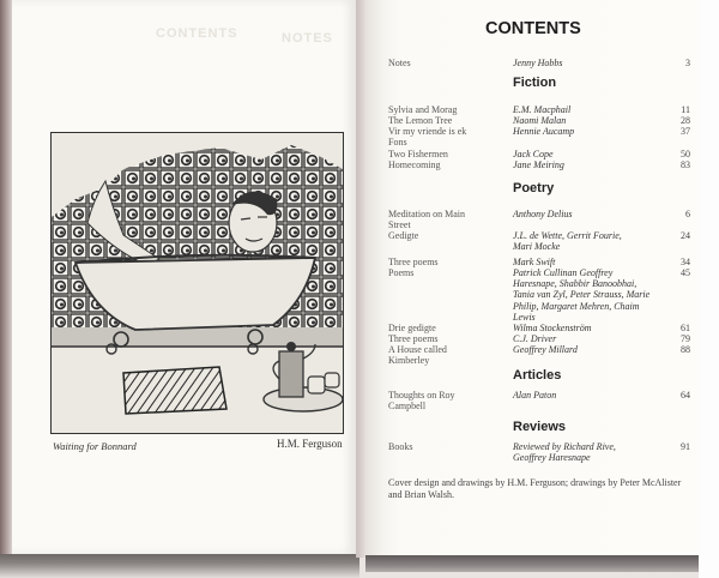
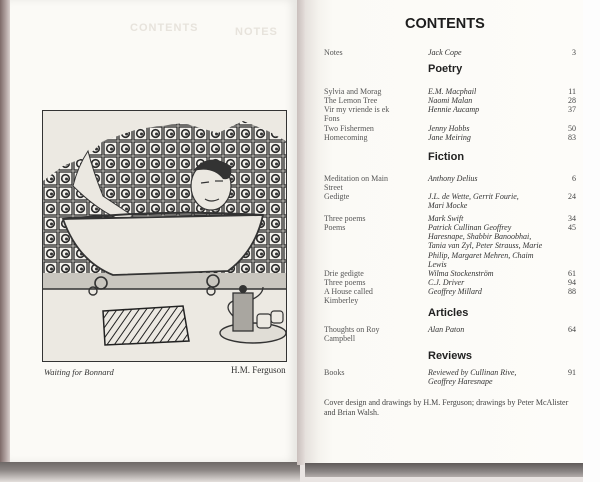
  CONTENTS
  NOTES
  Waiting for Bonnard
  H.M. Ferguson
  CONTENTS
  Notes
- Jenny Hobbs
+ Jack Cope
  3
- Fiction
+ Poetry
  Sylvia and Morag
  E.M. Macphail
  11
  The Lemon Tree
  Naomi Malan
  28
  Vir my vriende is ek Fons
  Hennie Aucamp
  37
  Two Fishermen
- Jack Cope
+ Jenny Hobbs
  50
  Homecoming
  Jane Meiring
  83
- Poetry
+ Fiction
  Meditation on Main Street
  Anthony Delius
  6
  Gedigte
  J.L. de Wette, Gerrit Fourie, Mari Mocke
  24
  Three poems
  Mark Swift
  34
  Poems
  Patrick Cullinan Geoffrey Haresnape, Shabbir Banoobhai, Tania van Zyl, Peter Strauss, Marie Philip, Margaret Mehren, Chaim Lewis
  45
  Drie gedigte
  Wilma Stockenström
  61
  Three poems
  C.J. Driver
- 79
+ 94
  A House called Kimberley
  Geoffrey Millard
  88
  Articles
  Thoughts on Roy Campbell
  Alan Paton
  64
  Reviews
  Books
- Reviewed by Richard Rive, Geoffrey Haresnape
+ Reviewed by Cullinan Rive, Geoffrey Haresnape
  91
  Cover design and drawings by H.M. Ferguson; drawings by Peter McAlister and Brian Walsh.
